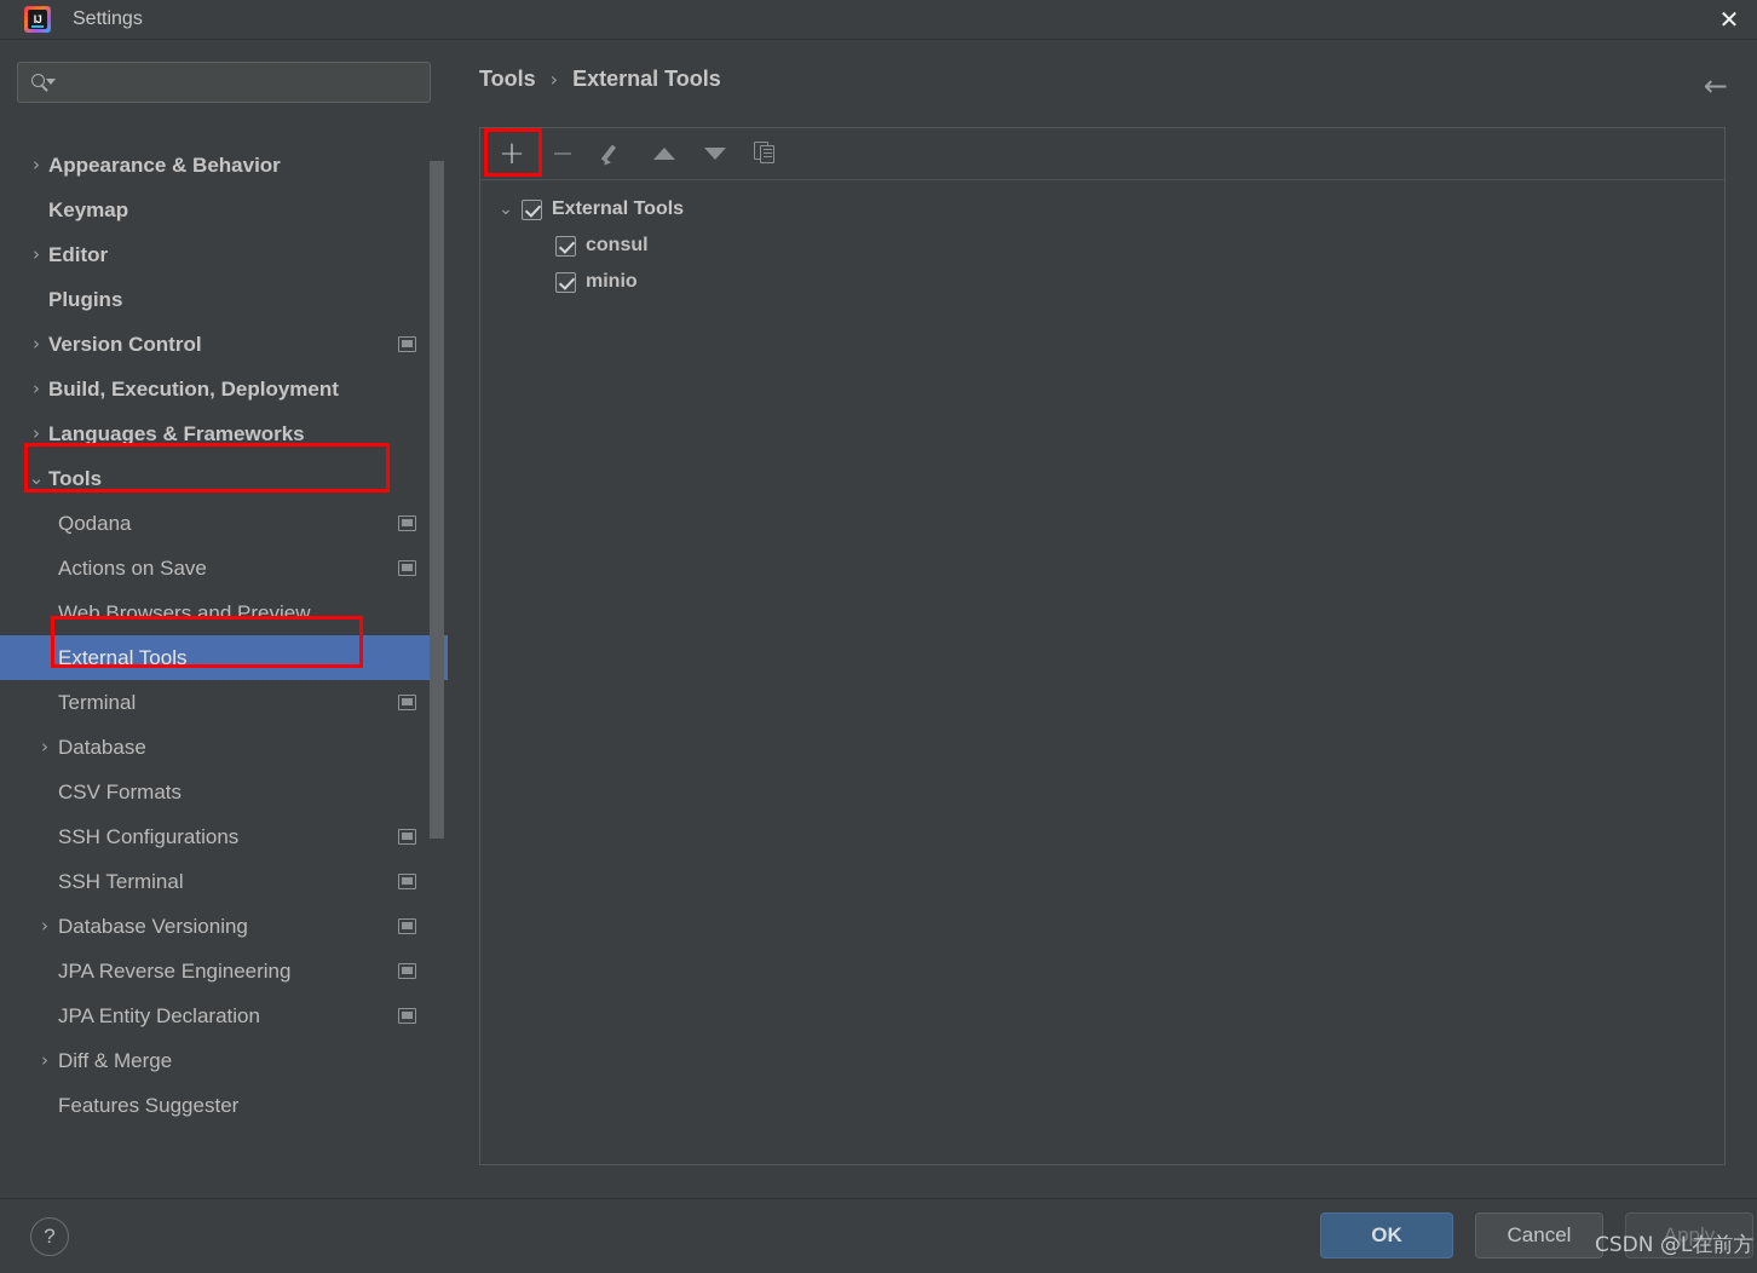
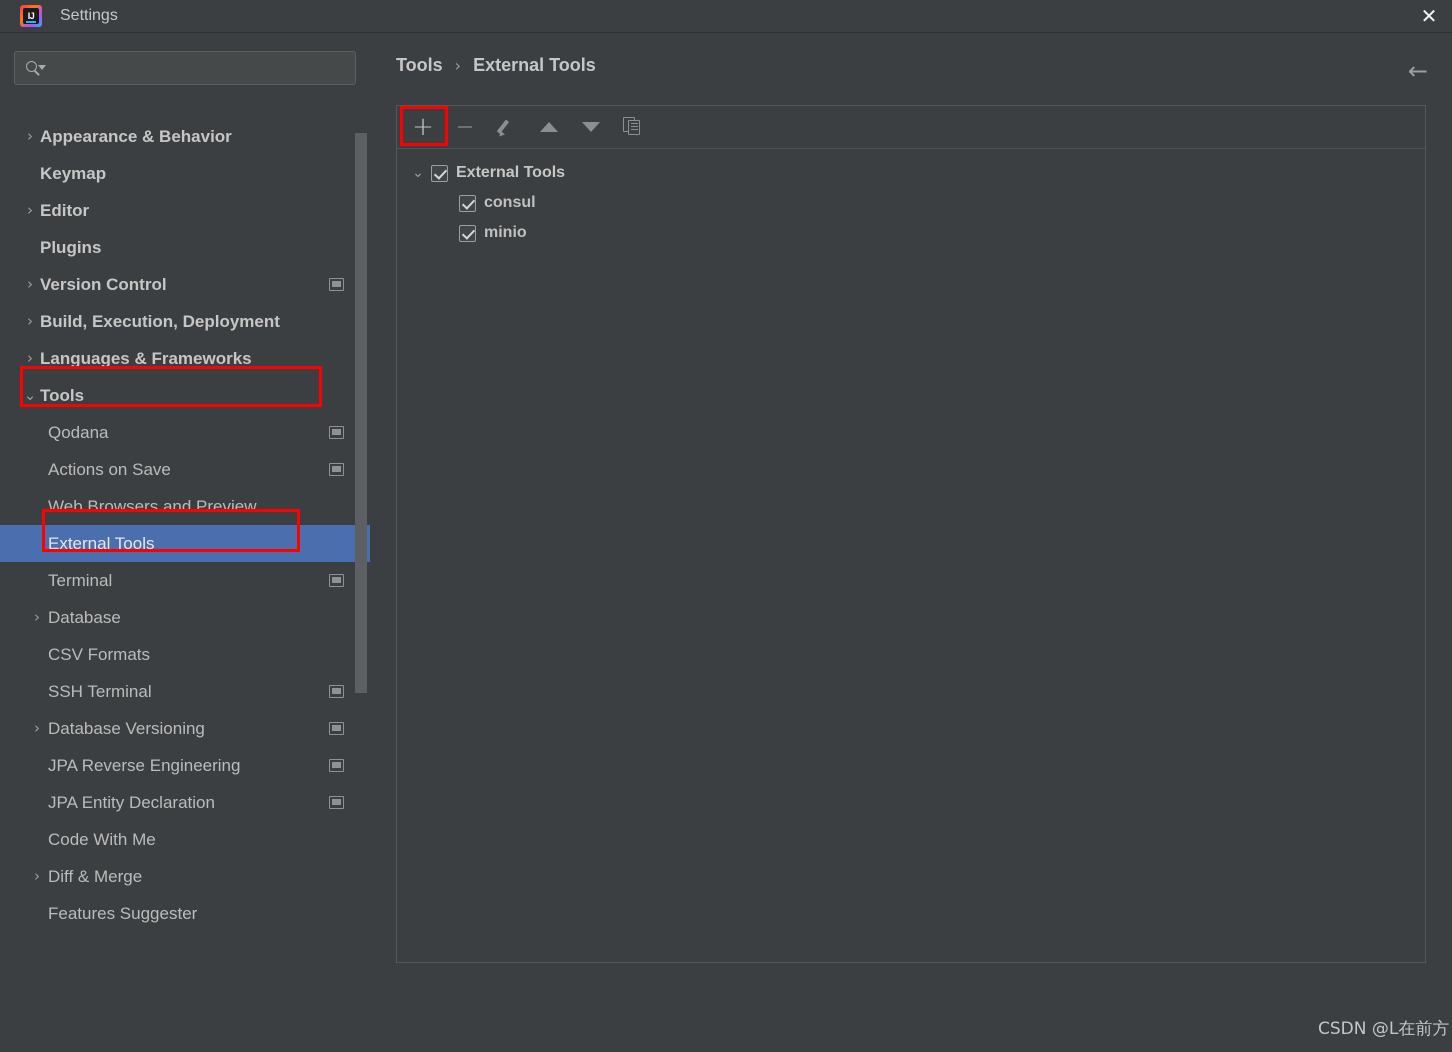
  IJ
  Settings
  ✕
  ›
  Appearance & Behavior
  Keymap
  ›
  Editor
  Plugins
  ›
  Version Control
  ›
  Build, Execution, Deployment
  ›
  Languages & Frameworks
  ⌄
  Tools
  Qodana
  Actions on Save
  Web Browsers and Preview
  External Tools
  Terminal
  ›
  Database
  CSV Formats
- SSH Configurations
  SSH Terminal
  ›
  Database Versioning
  JPA Reverse Engineering
  JPA Entity Declaration
+ Code With Me
  ›
  Diff & Merge
  Features Suggester
  Tools
  ›
  External Tools
  ←
  +
  ⌄
  External Tools
  consul
  minio
- ?
- OK
- Cancel
- Apply
  CSDN @L在前方
